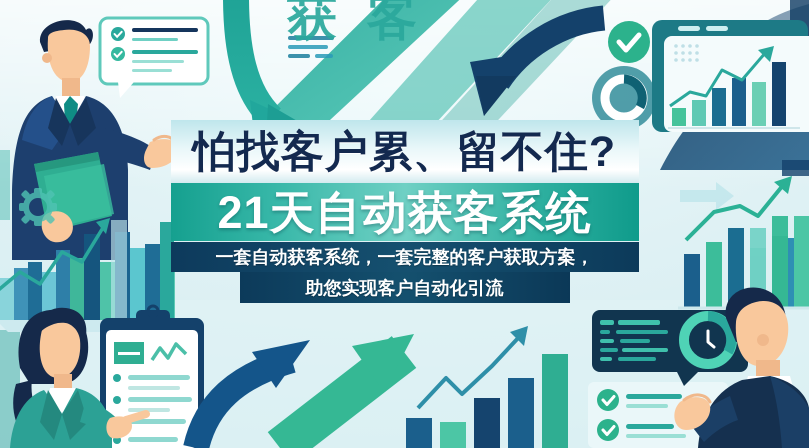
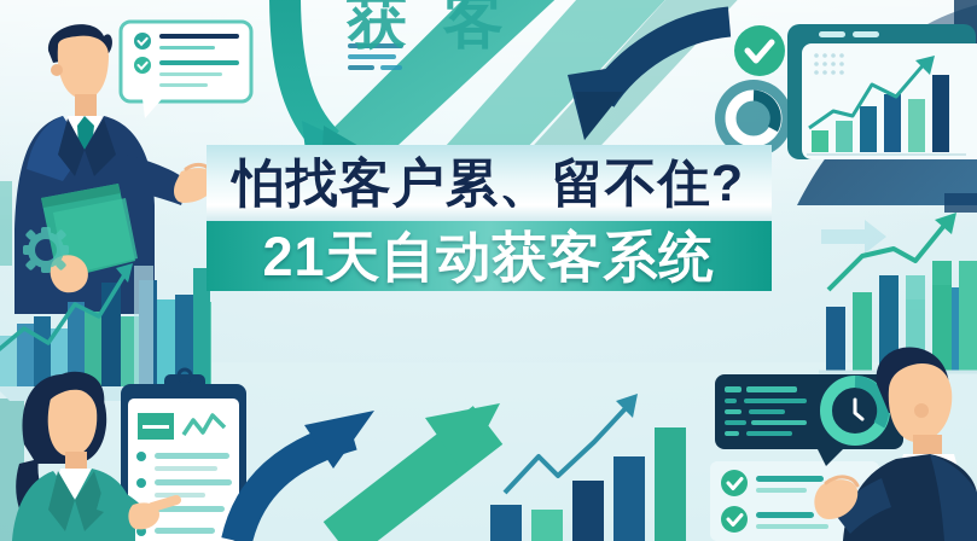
  获客
  怕找客户累、留不住?
  21天自动获客系统
- 一套自动获客系统，一套完整的客户获取方案，
- 助您实现客户自动化引流
